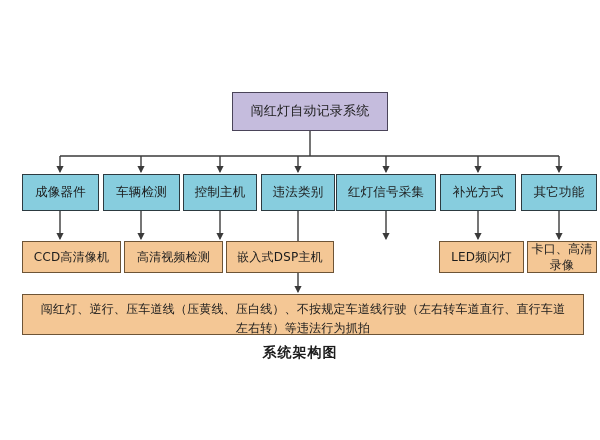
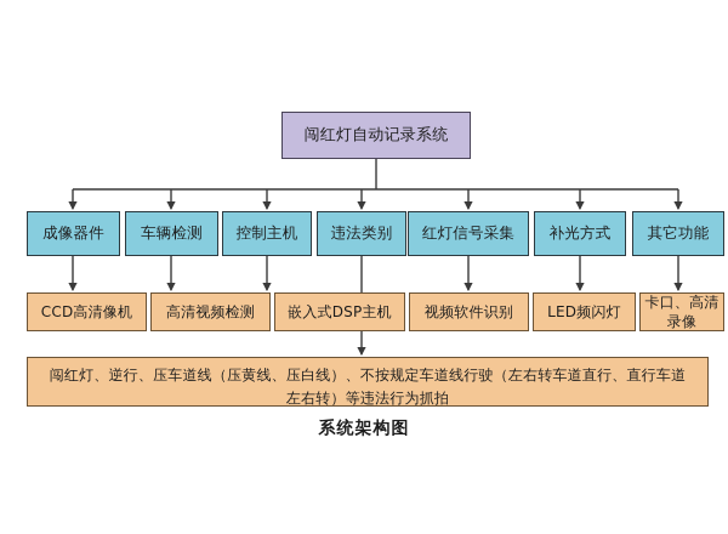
  闯红灯自动记录系统
  成像器件
  车辆检测
  控制主机
  违法类别
  红灯信号采集
  补光方式
  其它功能
  CCD高清像机
  高清视频检测
  嵌入式DSP主机
+ 视频软件识别
  LED频闪灯
  卡口、高清录像
  闯红灯、逆行、压车道线（压黄线、压白线）、不按规定车道线行驶（左右转车道直行、直行车道左右转）等违法行为抓拍
  系统架构图
